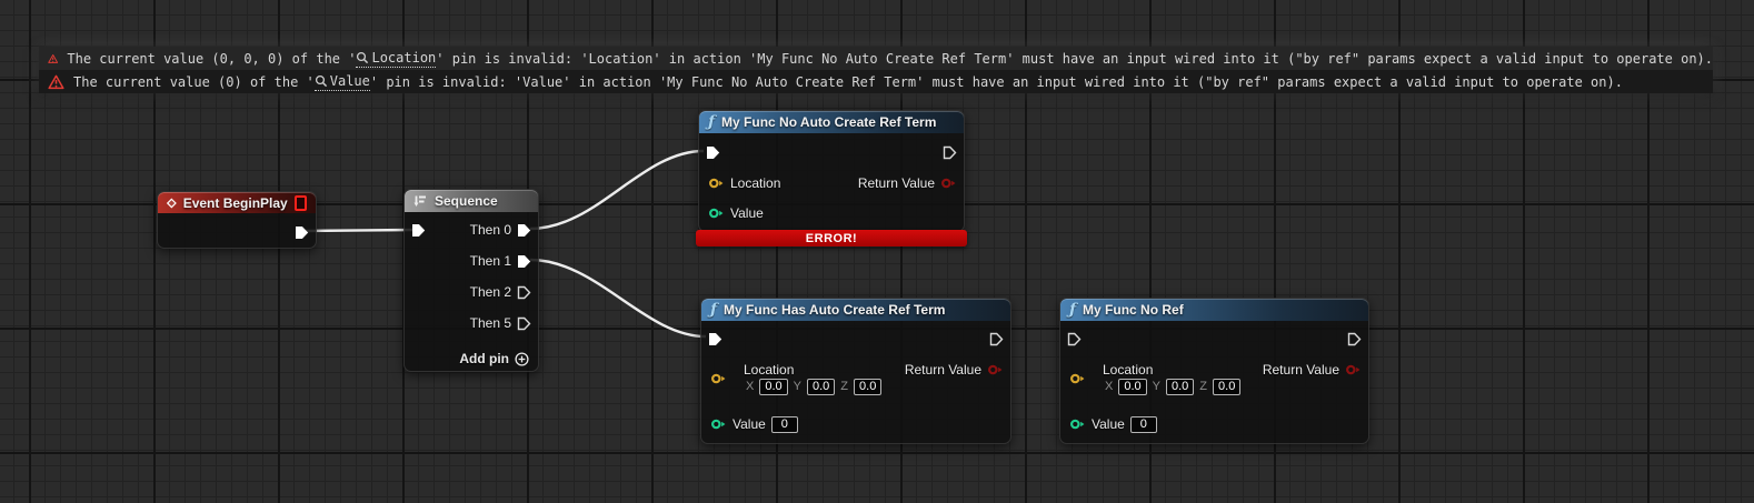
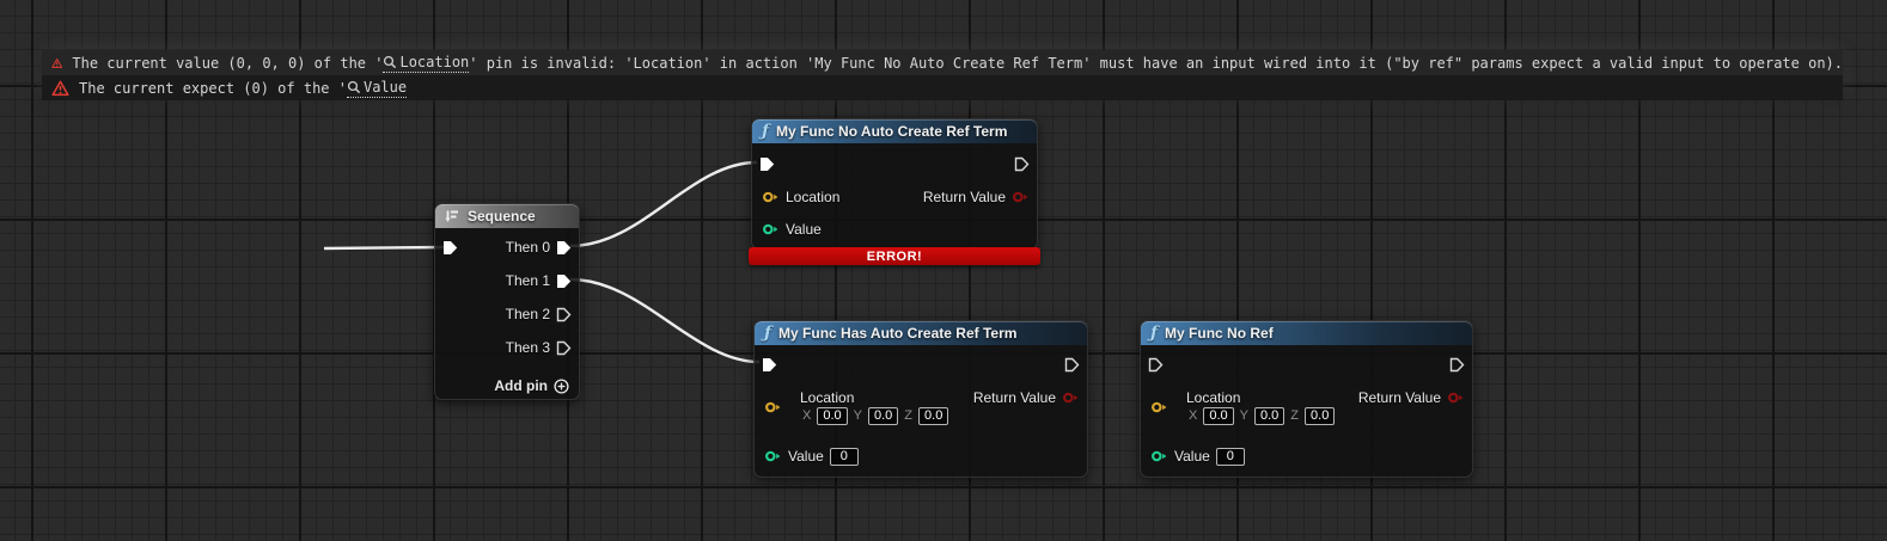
  The current value (0, 0, 0) of the '
  Location
  ' pin is invalid: 'Location' in action 'My Func No Auto Create Ref Term' must have an input wired into it ("by ref" params expect a valid input to operate on).
- The current value (0) of the '
+ The current expect (0) of the '
  Value
- ' pin is invalid: 'Value' in action 'My Func No Auto Create Ref Term' must have an input wired into it ("by ref" params expect a valid input to operate on).
- Event BeginPlay
  Sequence
  Then 0
  Then 1
  Then 2
- Then 5
+ Then 3
  Add pin
  ƒ
  My Func No Auto Create Ref Term
  Location
  Return Value
  Value
  ERROR!
  ƒ
  My Func Has Auto Create Ref Term
  Location
  X
  0.0
  Y
  0.0
  Z
  0.0
  Return Value
  Value
  0
  ƒ
  My Func No Ref
  Location
  X
  0.0
  Y
  0.0
  Z
  0.0
  Return Value
  Value
  0
